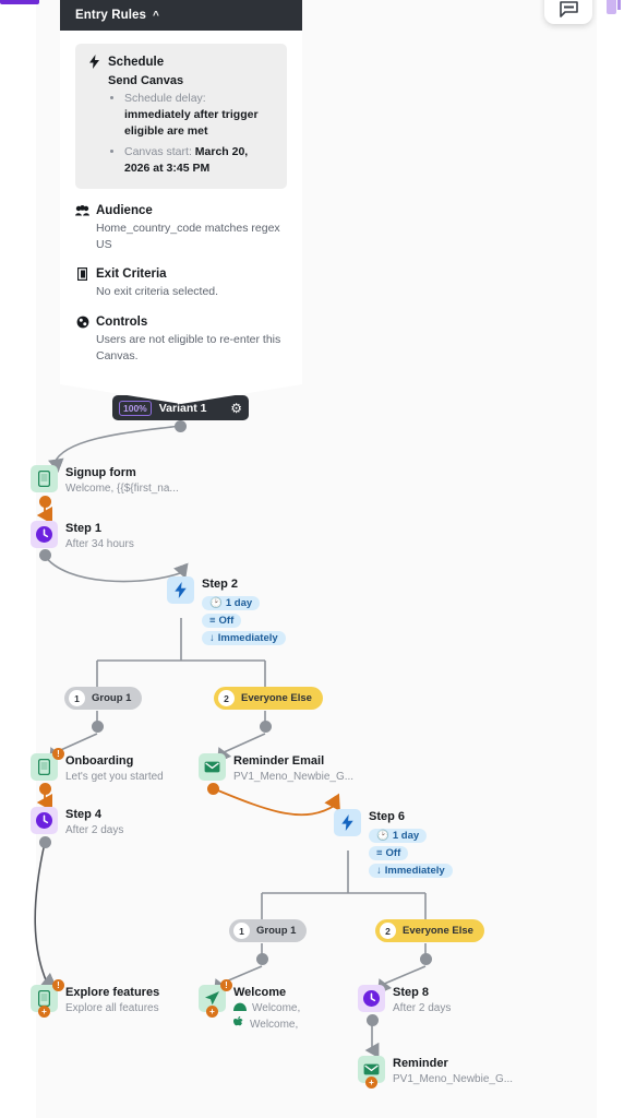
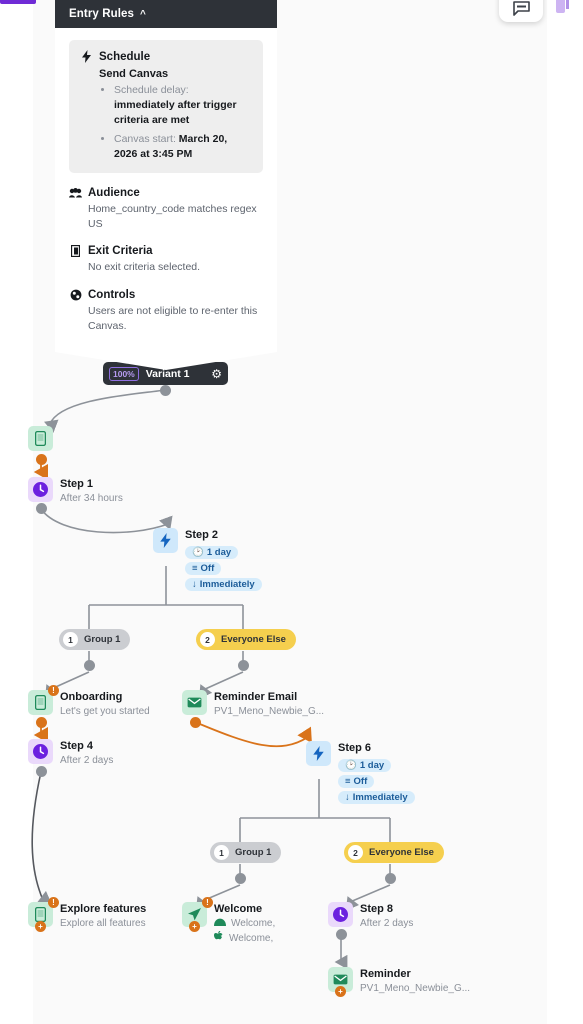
  Entry Rules
  ^
  Schedule
  Send Canvas
- Schedule delay: immediately after trigger eligible are met
+ Schedule delay: immediately after trigger criteria are met
  Canvas start: March 20, 2026 at 3:45 PM
  Audience
  Home_country_code matches regex US
  Exit Criteria
  No exit criteria selected.
  Controls
  Users are not eligible to re-enter this Canvas.
  100%
  Variant 1
  ⚙
- Signup form
- Welcome, {{${first_na...
  Step 1
  After 34 hours
  Step 2
  🕑
  1 day
  ≡
  Off
  ↓
  Immediately
  1
  Group 1
  2
  Everyone Else
  !
  Onboarding
  Let's get you started
  Reminder Email
  PV1_Meno_Newbie_G...
  Step 4
  After 2 days
  Step 6
  🕑
  1 day
  ≡
  Off
  ↓
  Immediately
  1
  Group 1
  2
  Everyone Else
  !
  +
  Explore features
  Explore all features
  !
  +
  Welcome
  Welcome,
  Welcome,
  Step 8
  After 2 days
  +
  Reminder
  PV1_Meno_Newbie_G...
